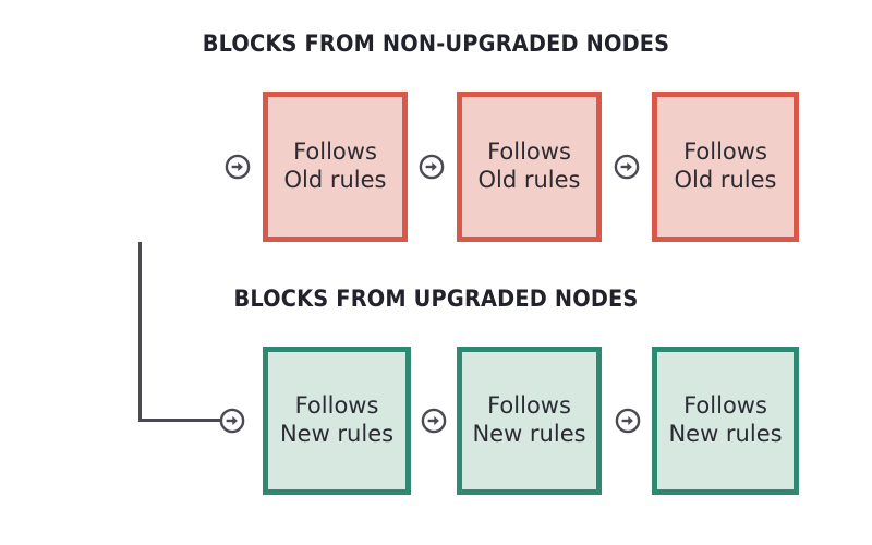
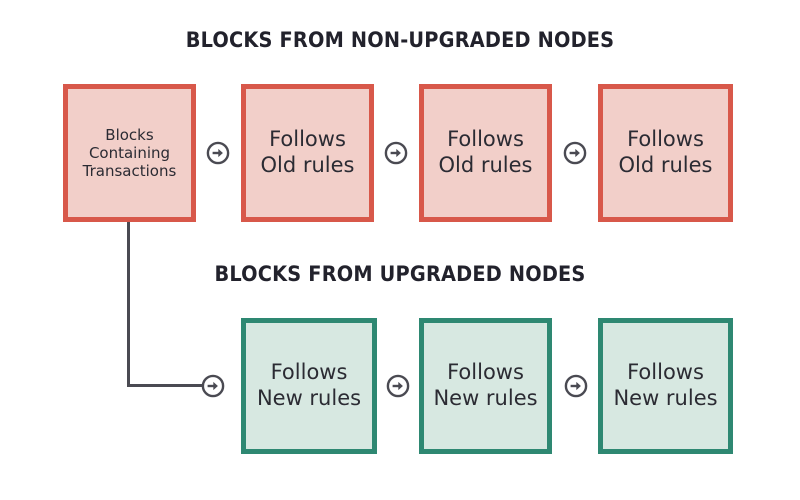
  BLOCKS FROM NON-UPGRADED NODES
+ Blocks
+ Containing
+ Transactions
  Follows
  Old rules
  Follows
  Old rules
  Follows
  Old rules
  BLOCKS FROM UPGRADED NODES
  Follows
  New rules
  Follows
  New rules
  Follows
  New rules
